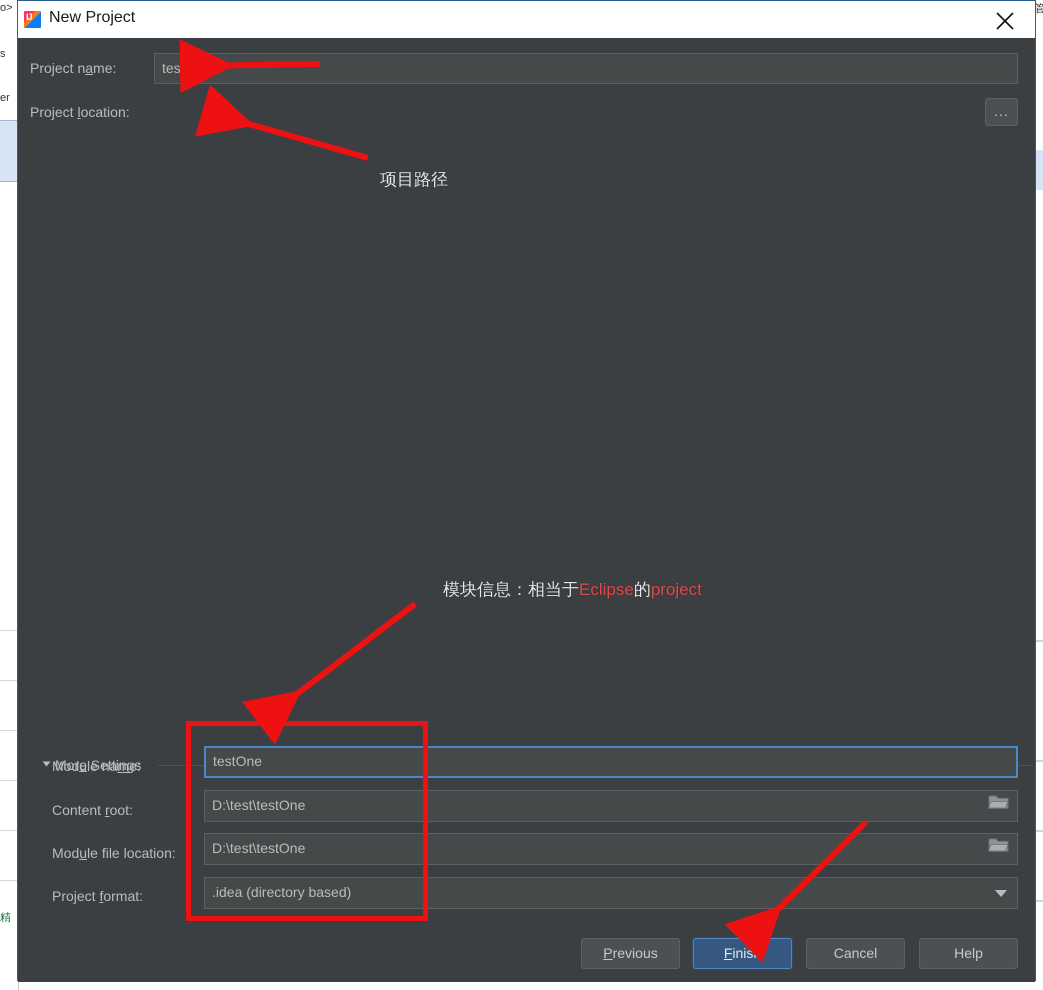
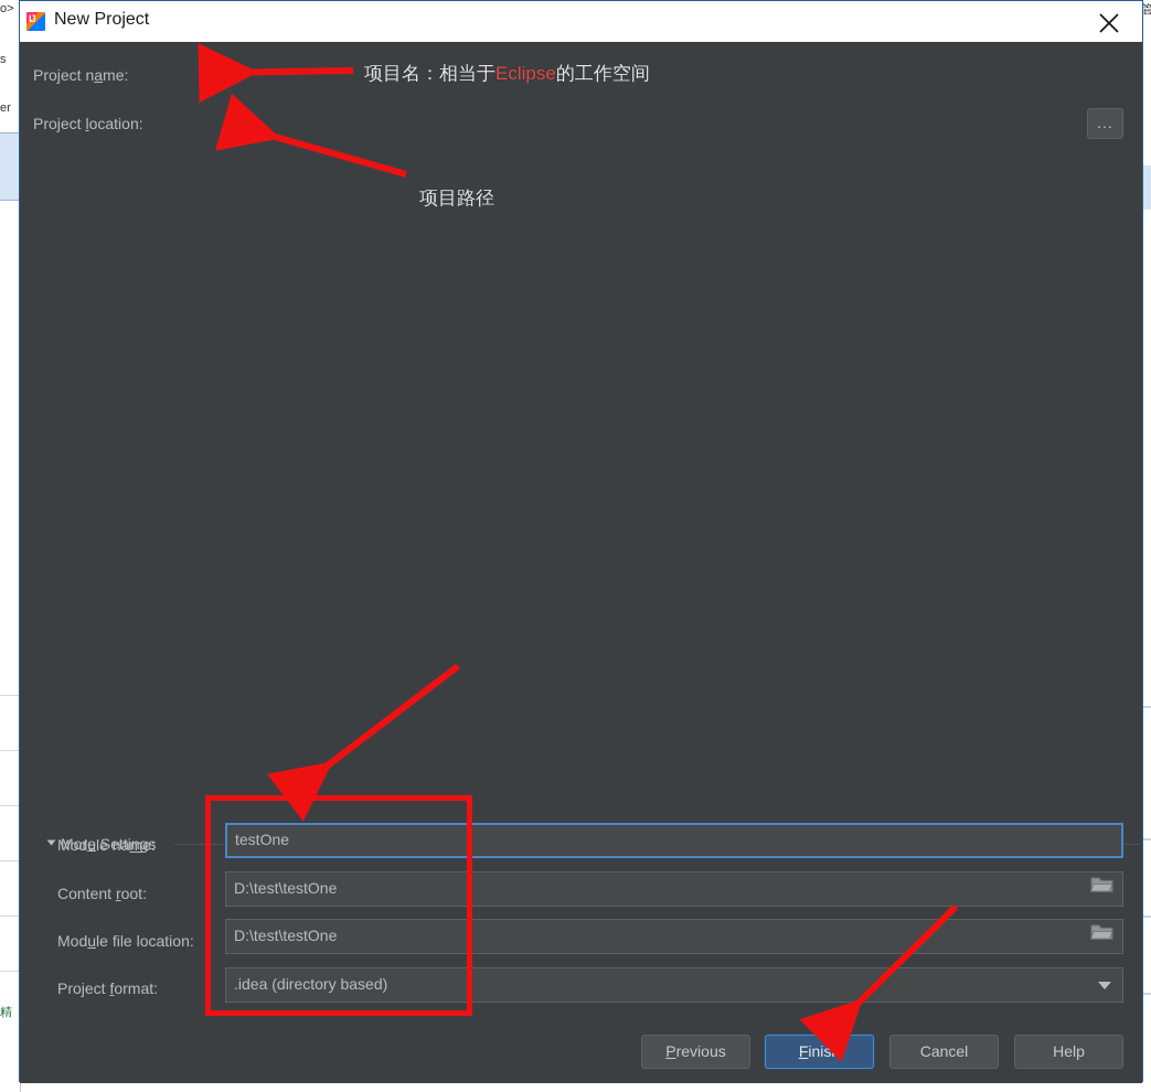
  o>
  s
  er
  精
  管
  New Project
  Project name:
- test
  Project location:
  ...
  More Settings
  Module name:
  testOne
  Content root:
  D:\test\testOne
  Module file location:
  D:\test\testOne
  Project format:
  .idea (directory based)
  Previous
  Finish
  Cancel
  Help
+ 项目名：相当于Eclipse的工作空间
  项目路径
- 模块信息：相当于Eclipse的project
